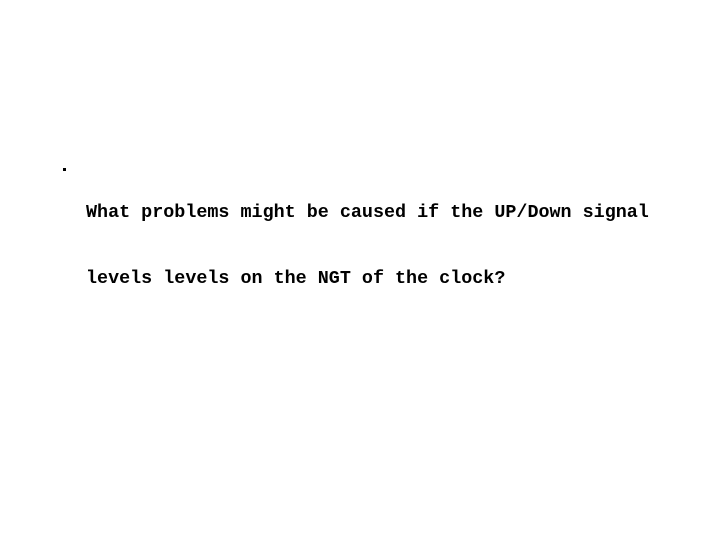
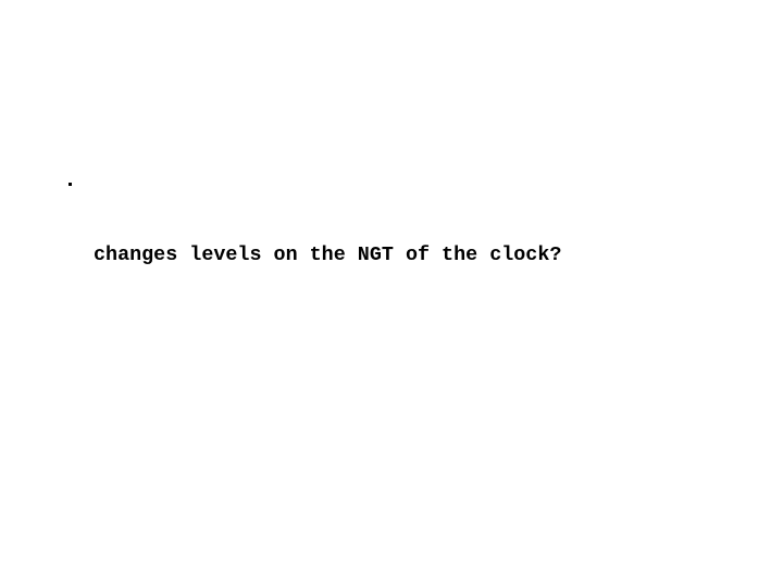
- What problems might be caused if the UP/Down signal
- levels levels on the NGT of the clock?
+ changes levels on the NGT of the clock?
